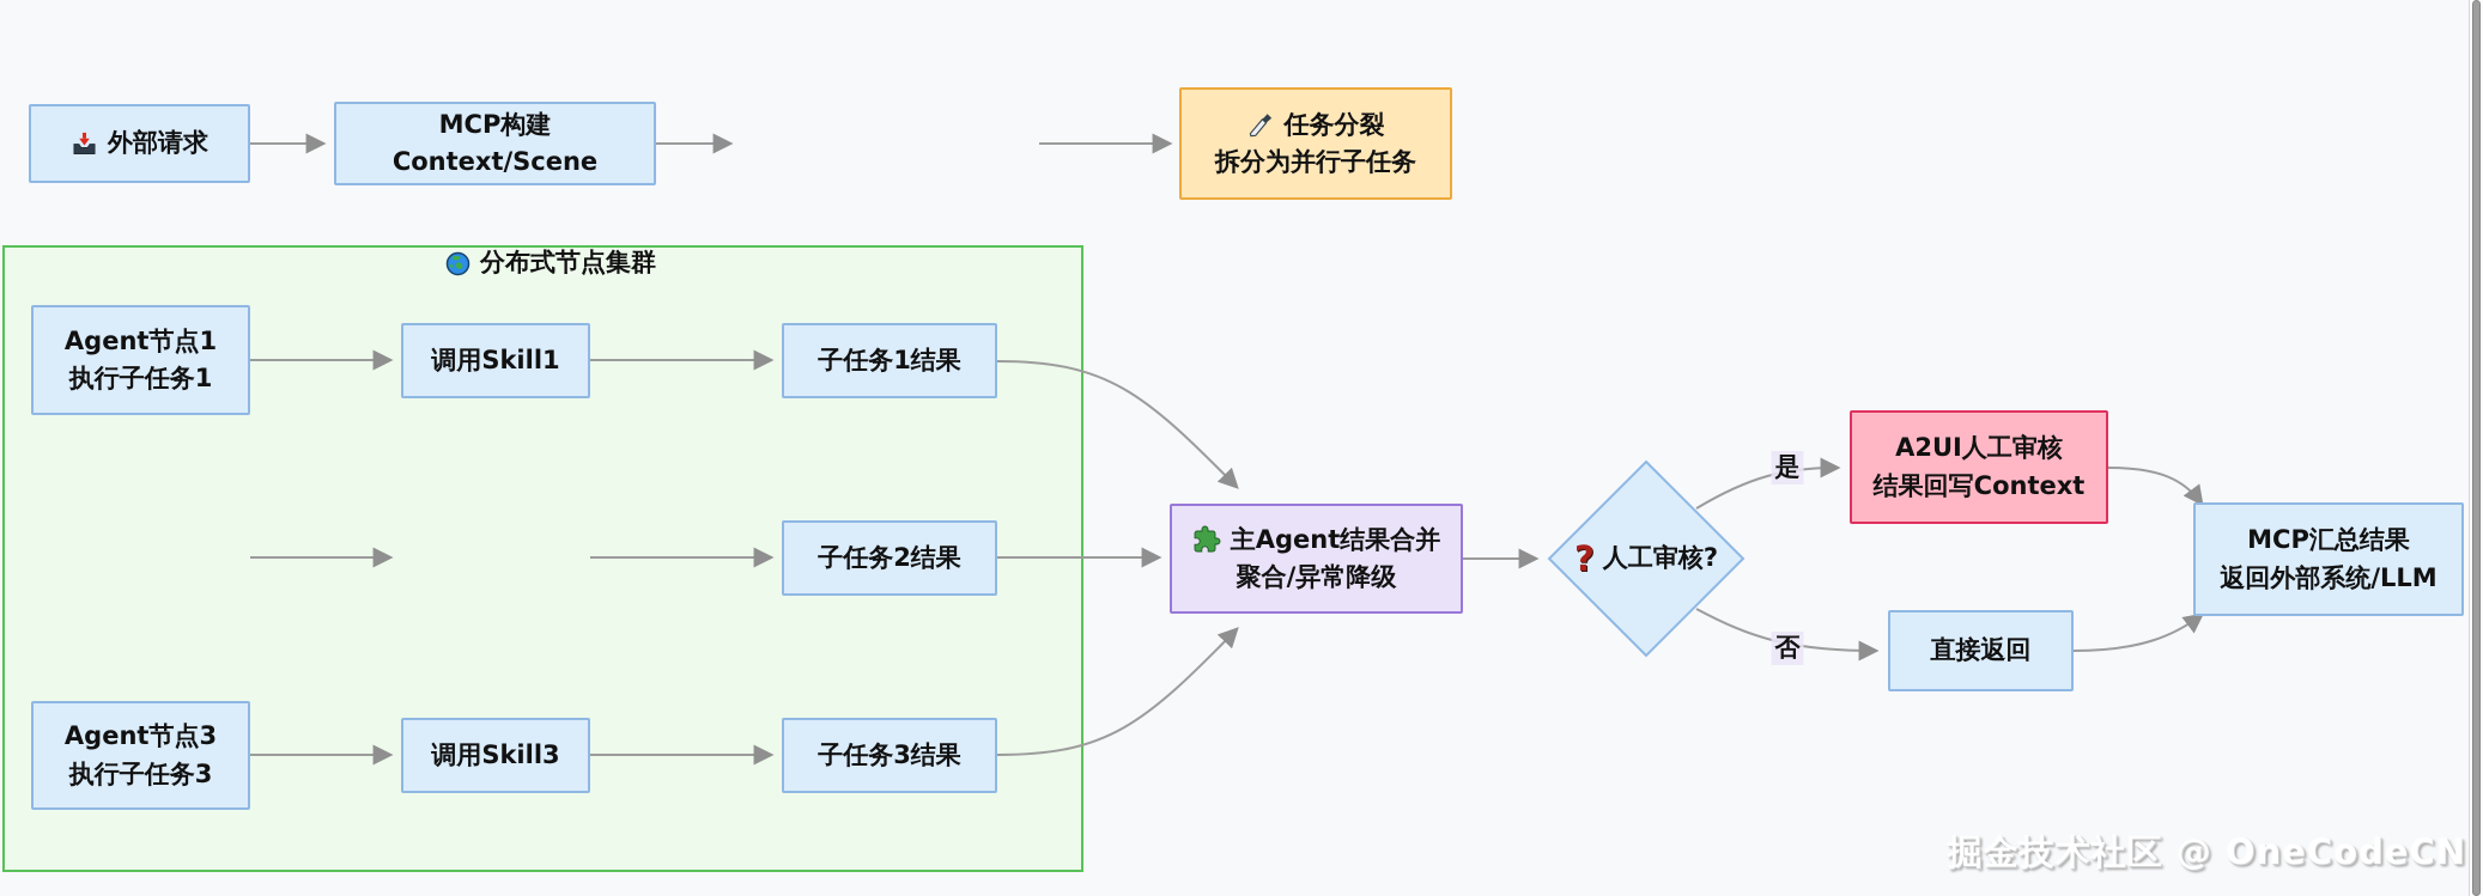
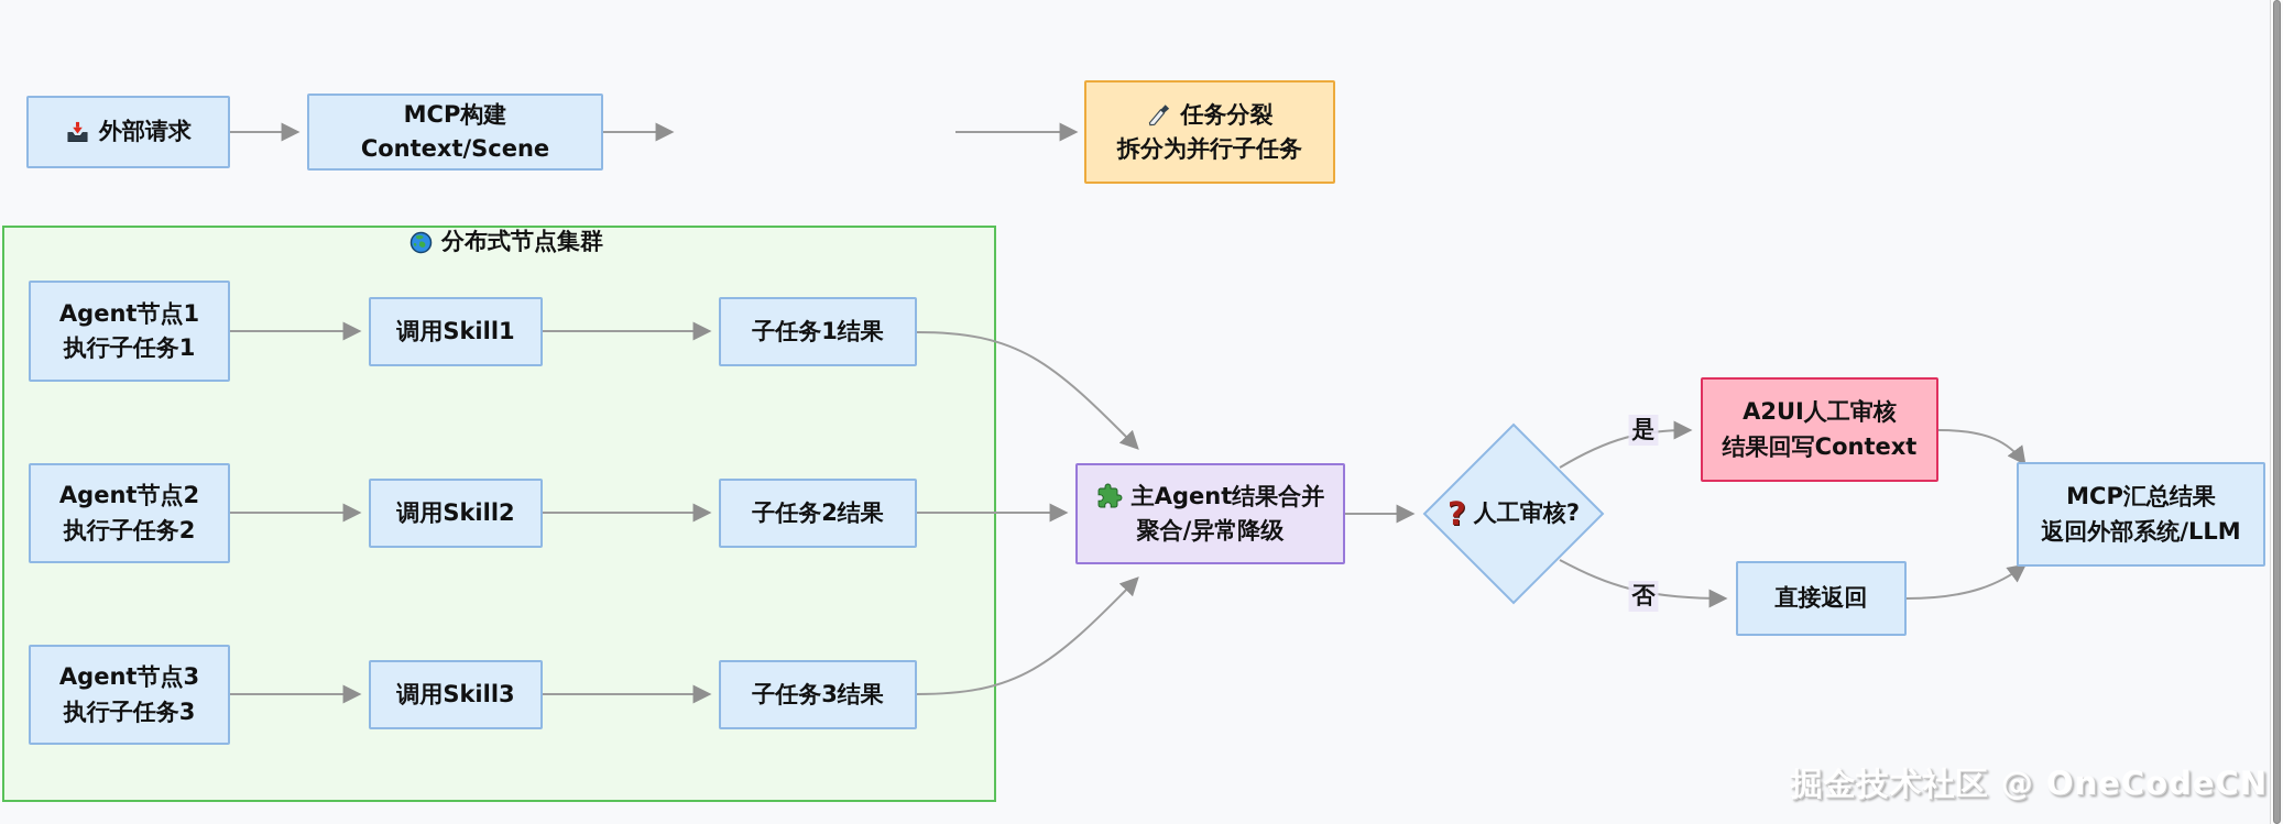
  分布式节点集群
  外部请求
  MCP构建Context/Scene
  任务分裂
  拆分为并行子任务
  Agent节点1
  执行子任务1
  调用Skill1
  子任务1结果
+ Agent节点2
+ 执行子任务2
+ 调用Skill2
  子任务2结果
  Agent节点3
  执行子任务3
  调用Skill3
  子任务3结果
  主Agent结果合并
  聚合/异常降级
  ?
  人工审核?
  是
  否
  A2UI人工审核
  结果回写Context
  直接返回
  MCP汇总结果
  返回外部系统/LLM
  掘金技术社区 @ OneCodeCN
